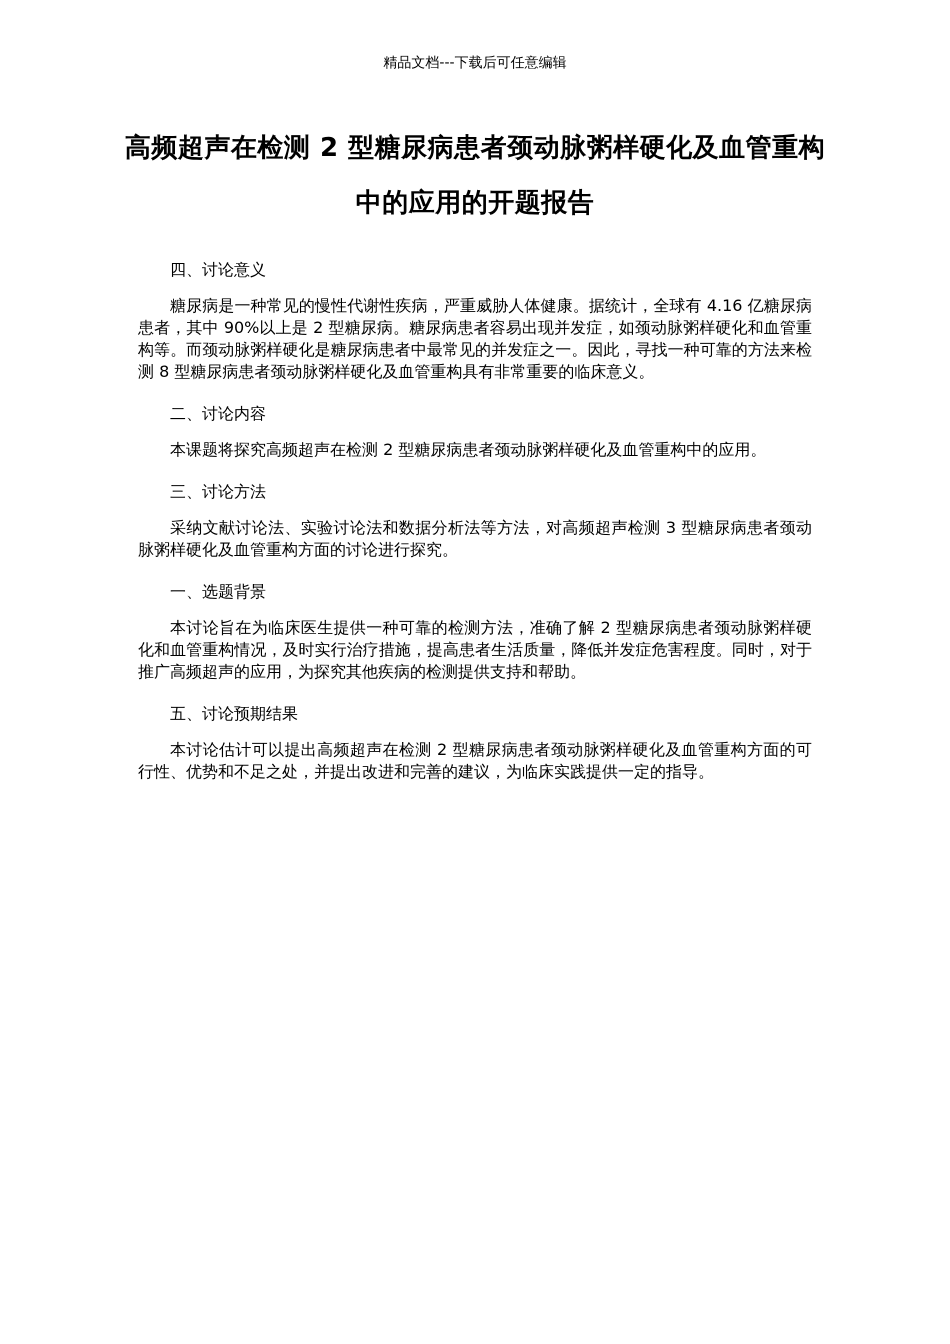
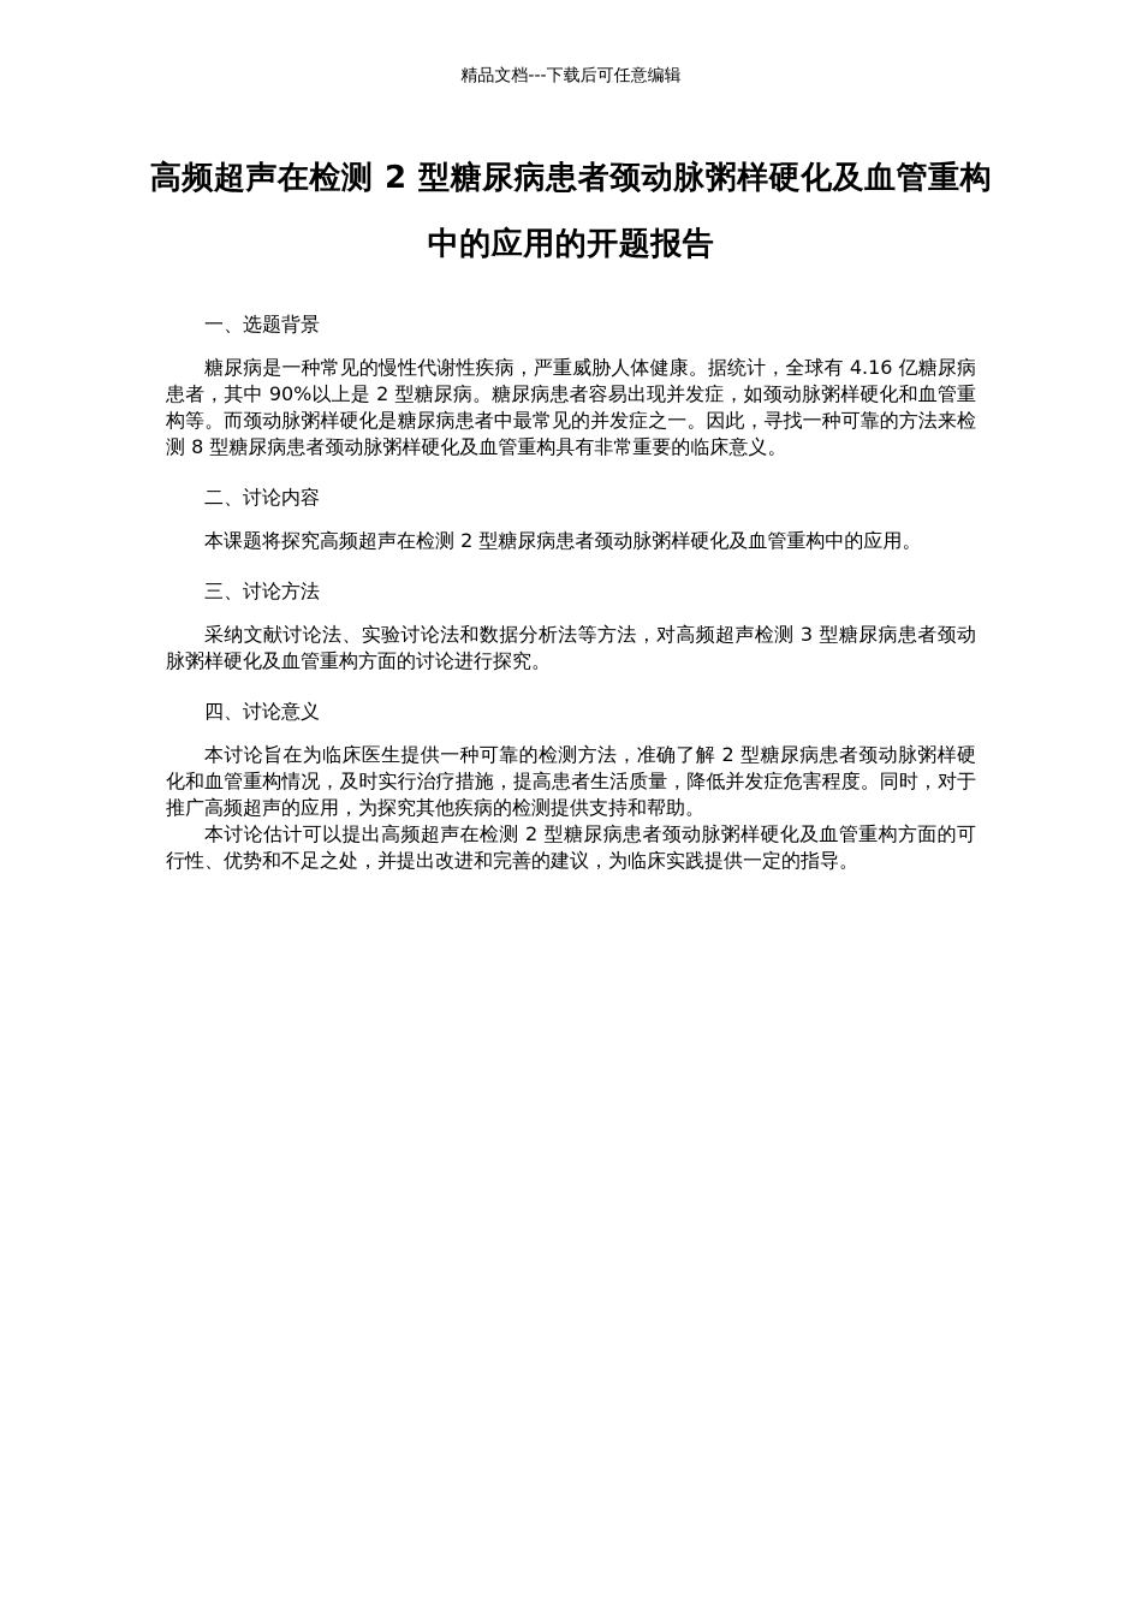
  精品文档---下载后可任意编辑
  高频超声在检测 2 型糖尿病患者颈动脉粥样硬化及血管重构
  中的应用的开题报告
- 四、讨论意义
+ 一、选题背景
  糖尿病是一种常见的慢性代谢性疾病，严重威胁人体健康。据统计，全球有 4.16 亿糖尿病患者，其中 90%以上是 2 型糖尿病。糖尿病患者容易出现并发症，如颈动脉粥样硬化和血管重构等。而颈动脉粥样硬化是糖尿病患者中最常见的并发症之一。因此，寻找一种可靠的方法来检测 8 型糖尿病患者颈动脉粥样硬化及血管重构具有非常重要的临床意义。
  二、讨论内容
  本课题将探究高频超声在检测 2 型糖尿病患者颈动脉粥样硬化及血管重构中的应用。
  三、讨论方法
  采纳文献讨论法、实验讨论法和数据分析法等方法，对高频超声检测 3 型糖尿病患者颈动脉粥样硬化及血管重构方面的讨论进行探究。
- 一、选题背景
+ 四、讨论意义
  本讨论旨在为临床医生提供一种可靠的检测方法，准确了解 2 型糖尿病患者颈动脉粥样硬化和血管重构情况，及时实行治疗措施，提高患者生活质量，降低并发症危害程度。同时，对于推广高频超声的应用，为探究其他疾病的检测提供支持和帮助。
- 五、讨论预期结果
  本讨论估计可以提出高频超声在检测 2 型糖尿病患者颈动脉粥样硬化及血管重构方面的可行性、优势和不足之处，并提出改进和完善的建议，为临床实践提供一定的指导。
